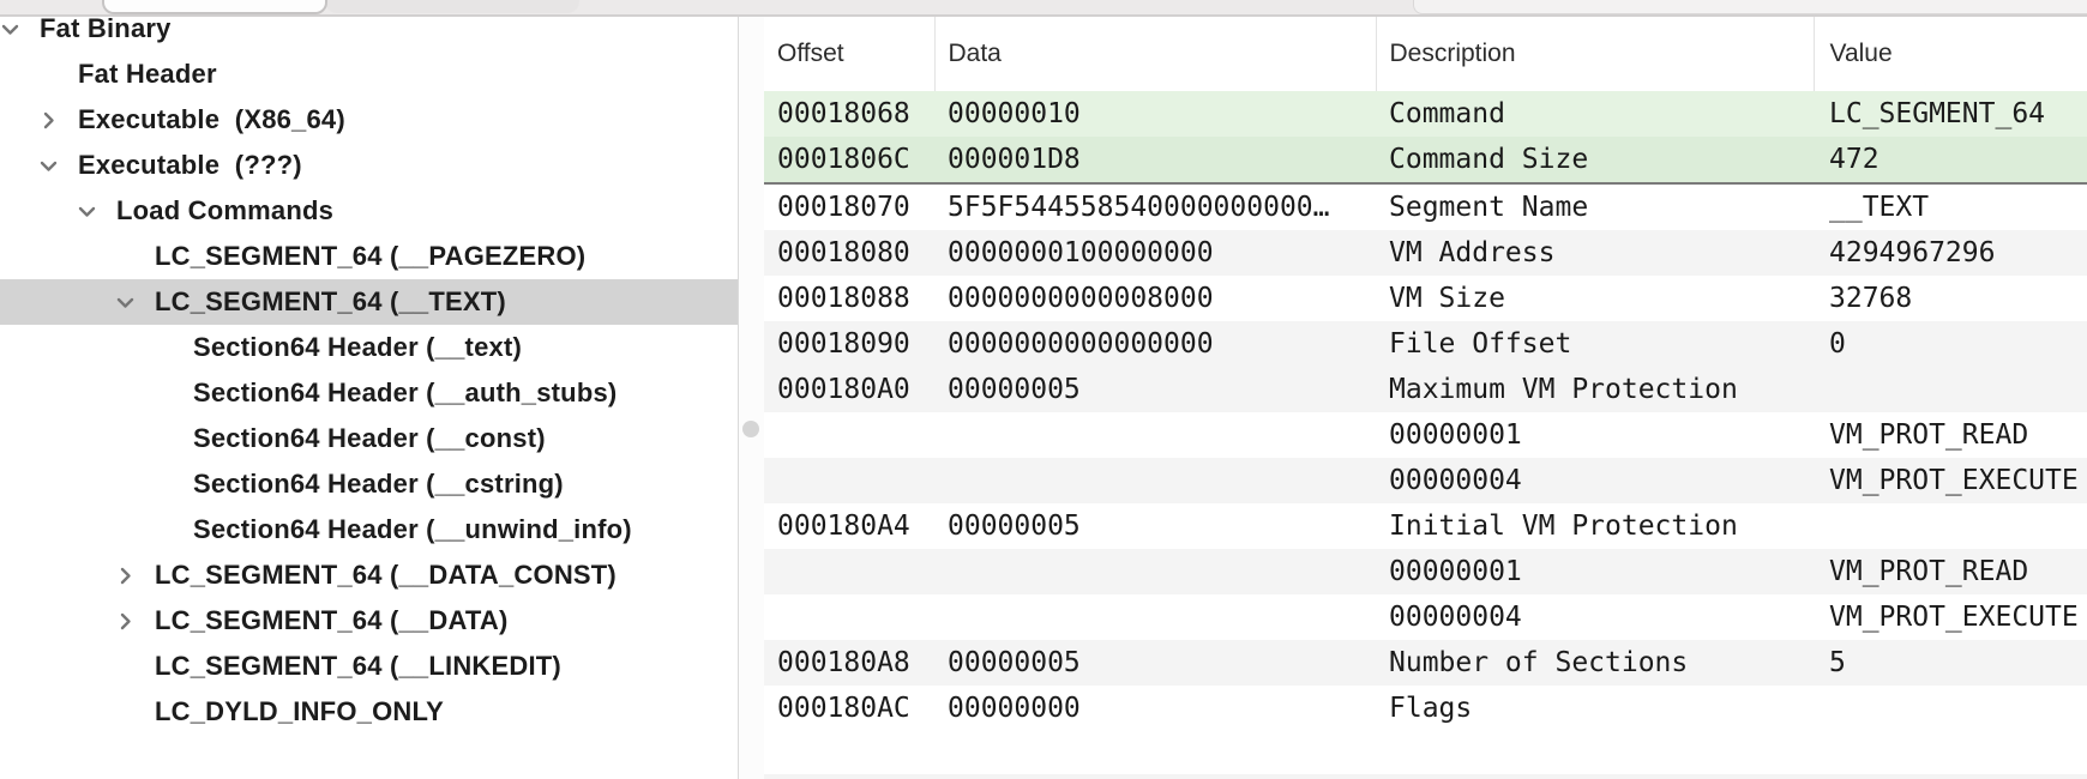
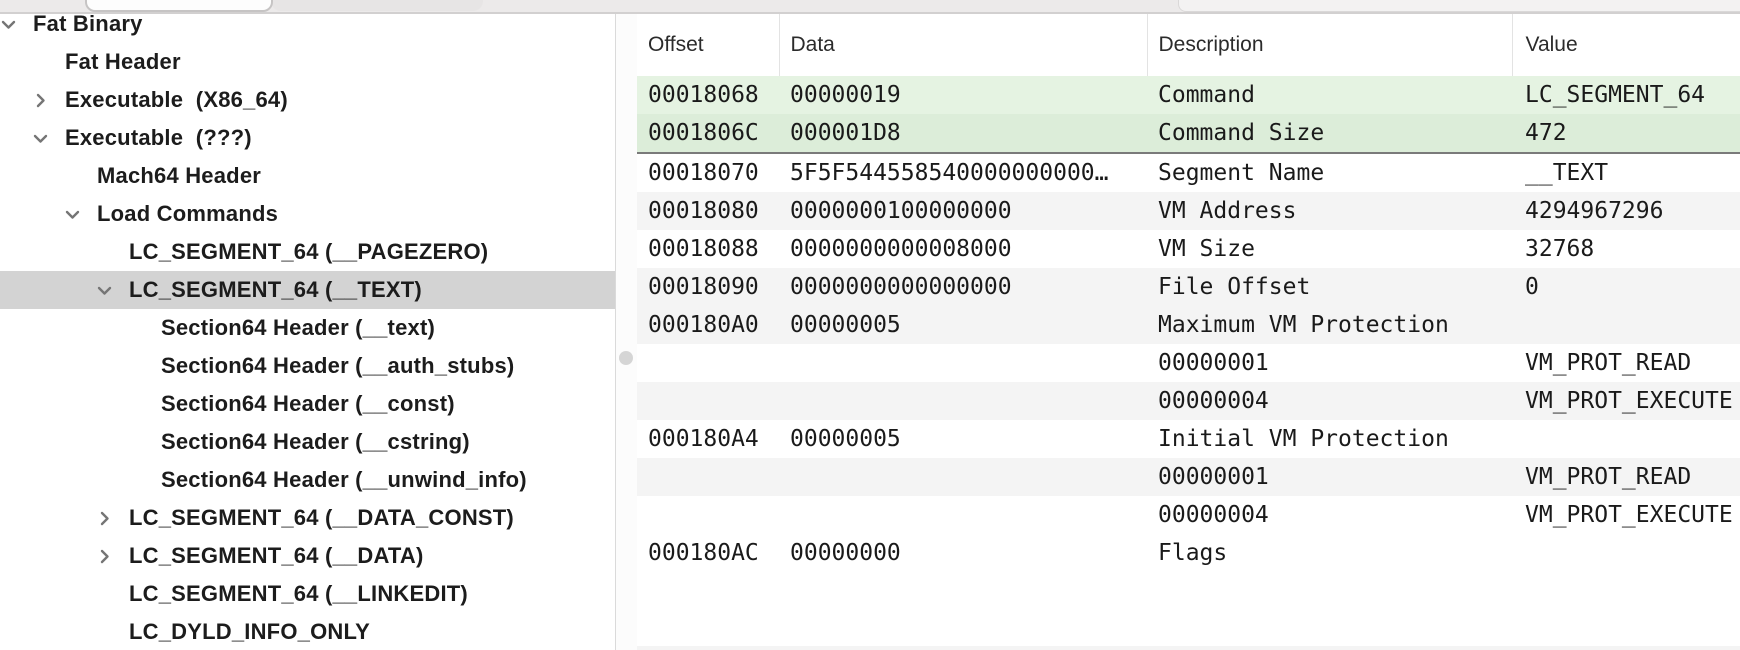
  Fat Binary
  Fat Header
  Executable (X86_64)
  Executable (???)
+ Mach64 Header
  Load Commands
  LC_SEGMENT_64 (__PAGEZERO)
  LC_SEGMENT_64 (__TEXT)
  Section64 Header (__text)
  Section64 Header (__auth_stubs)
  Section64 Header (__const)
  Section64 Header (__cstring)
  Section64 Header (__unwind_info)
  LC_SEGMENT_64 (__DATA_CONST)
  LC_SEGMENT_64 (__DATA)
  LC_SEGMENT_64 (__LINKEDIT)
  LC_DYLD_INFO_ONLY
  Offset	Data	Description	Value
- 00018068	00000010	Command	LC_SEGMENT_64
+ 00018068	00000019	Command	LC_SEGMENT_64
  0001806C	000001D8	Command Size	472
  00018070	5F5F544558540000000000…	Segment Name	__TEXT
  00018080	0000000100000000	VM Address	4294967296
  00018088	0000000000008000	VM Size	32768
  00018090	0000000000000000	File Offset	0
  000180A0	00000005	Maximum VM Protection
  		00000001	VM_PROT_READ
  		00000004	VM_PROT_EXECUTE
  000180A4	00000005	Initial VM Protection
  		00000001	VM_PROT_READ
  		00000004	VM_PROT_EXECUTE
- 000180A8	00000005	Number of Sections	5
  000180AC	00000000	Flags
